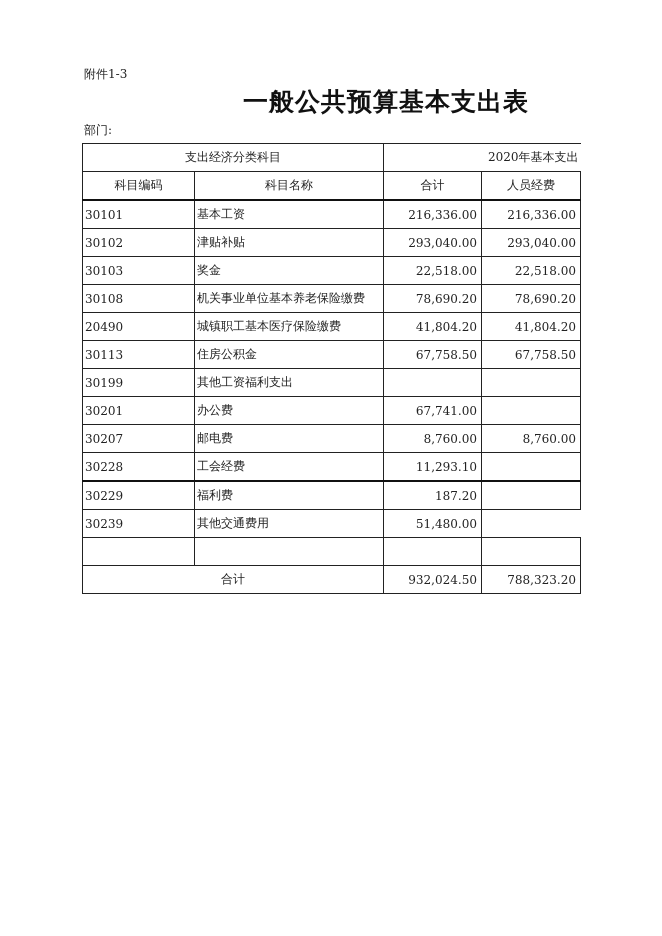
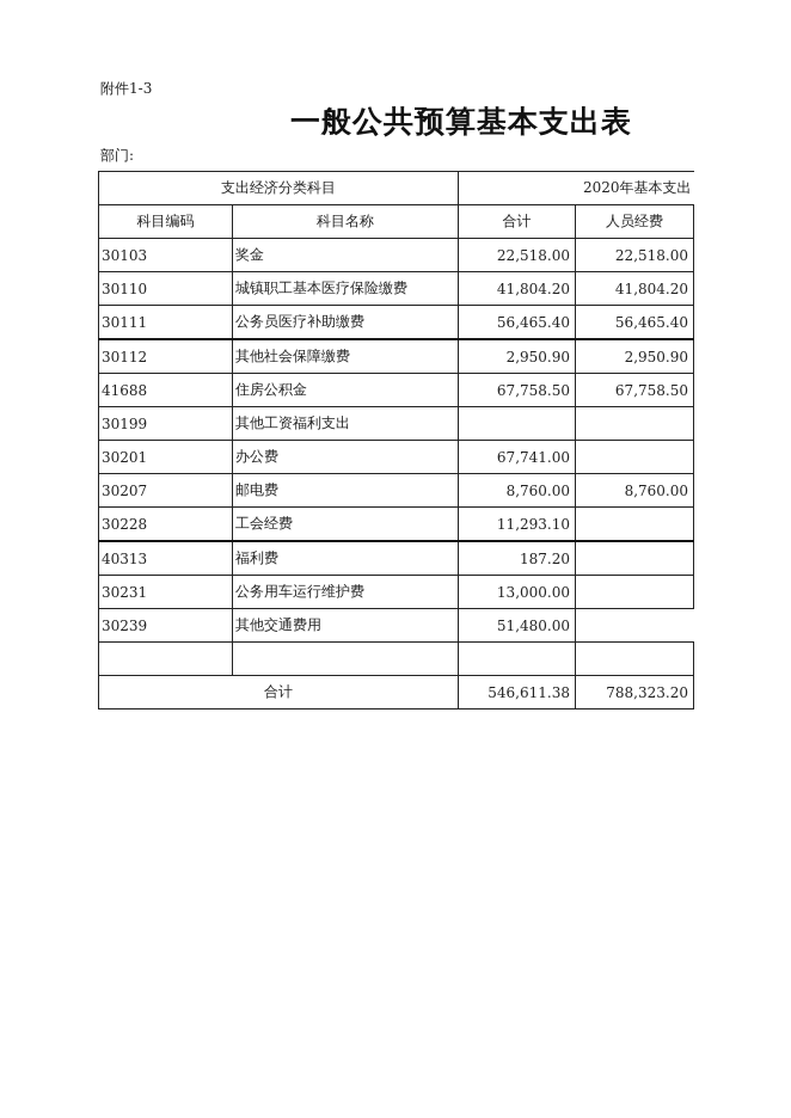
  附件1-3
  一般公共预算基本支出表
  部门:
  支出经济分类科目	2020年基本支出
  科目编码	科目名称	合计	人员经费
- 30101	基本工资	216,336.00	216,336.00
- 30102	津贴补贴	293,040.00	293,040.00
  30103	奖金	22,518.00	22,518.00
- 30108	机关事业单位基本养老保险缴费	78,690.20	78,690.20
- 20490	城镇职工基本医疗保险缴费	41,804.20	41,804.20
+ 30110	城镇职工基本医疗保险缴费	41,804.20	41,804.20
+ 30111	公务员医疗补助缴费	56,465.40	56,465.40
+ 30112	其他社会保障缴费	2,950.90	2,950.90
- 30113	住房公积金	67,758.50	67,758.50
+ 41688	住房公积金	67,758.50	67,758.50
  30199	其他工资福利支出
  30201	办公费	67,741.00
  30207	邮电费	8,760.00	8,760.00
  30228	工会经费	11,293.10
- 30229	福利费	187.20
+ 40313	福利费	187.20
+ 30231	公务用车运行维护费	13,000.00
  30239	其他交通费用	51,480.00
- 合计	932,024.50	788,323.20
+ 合计	546,611.38	788,323.20
